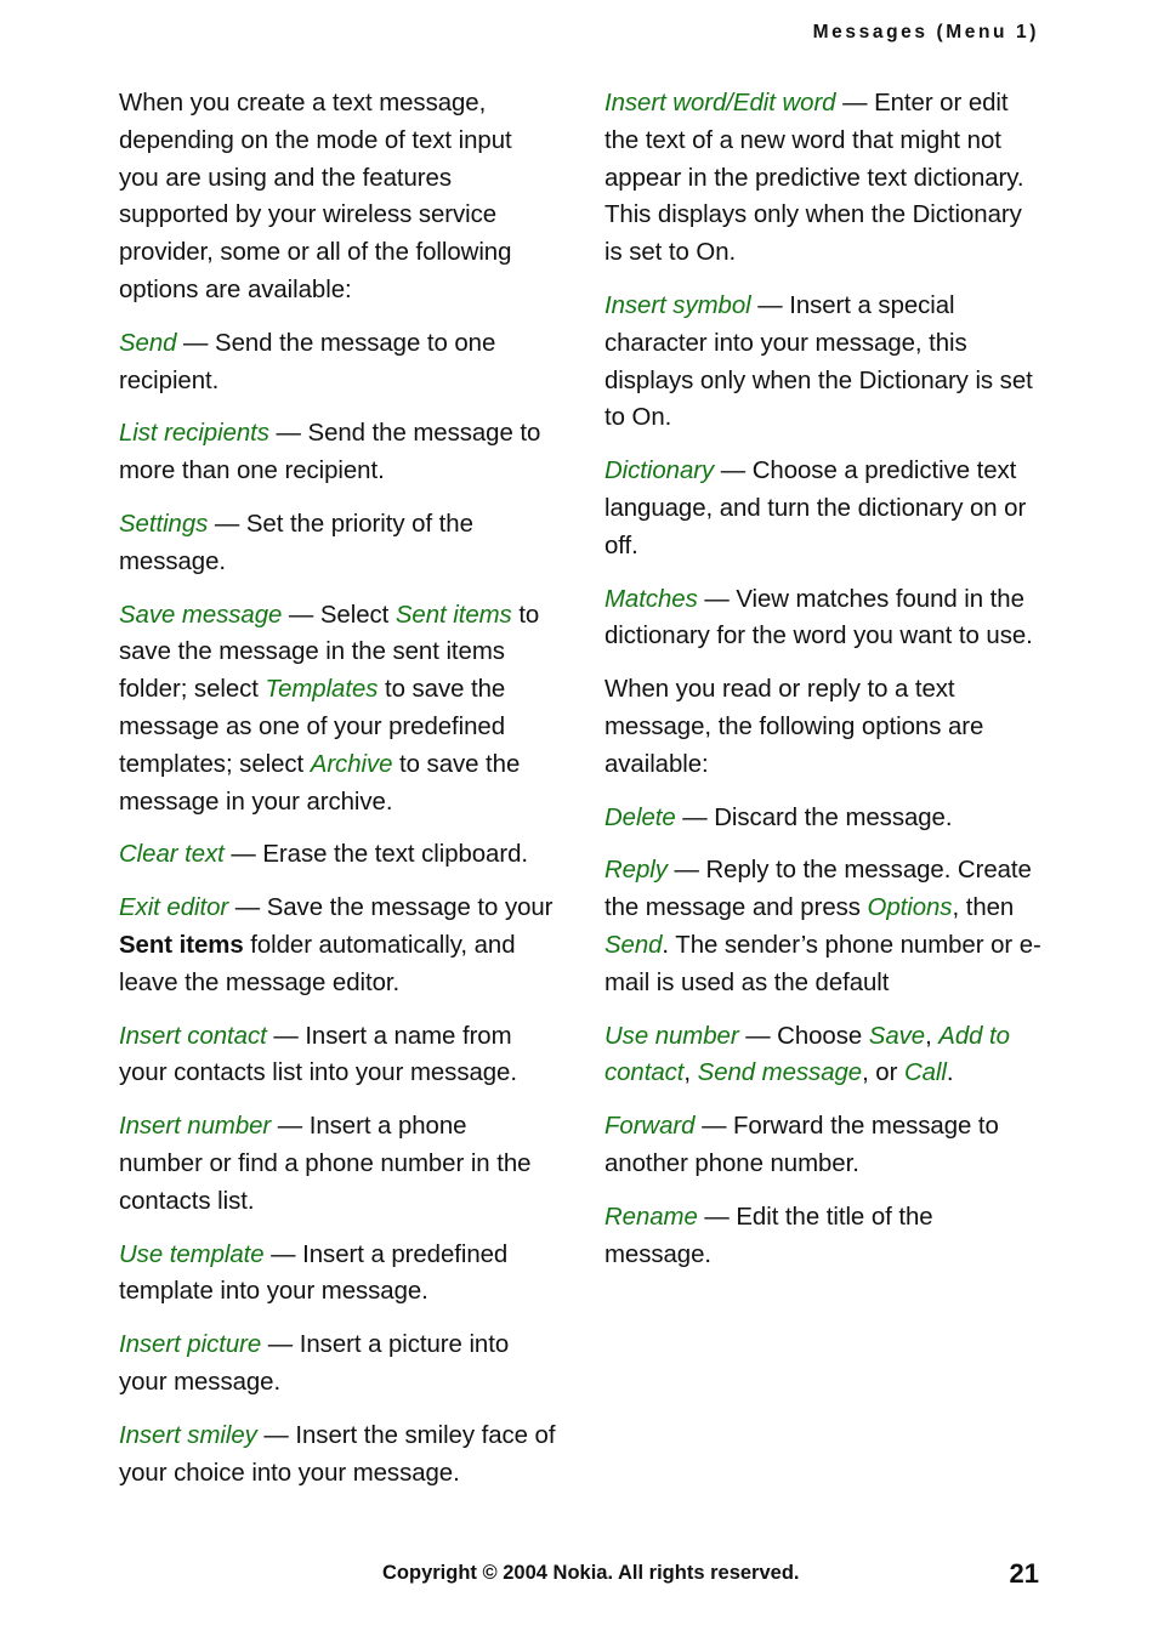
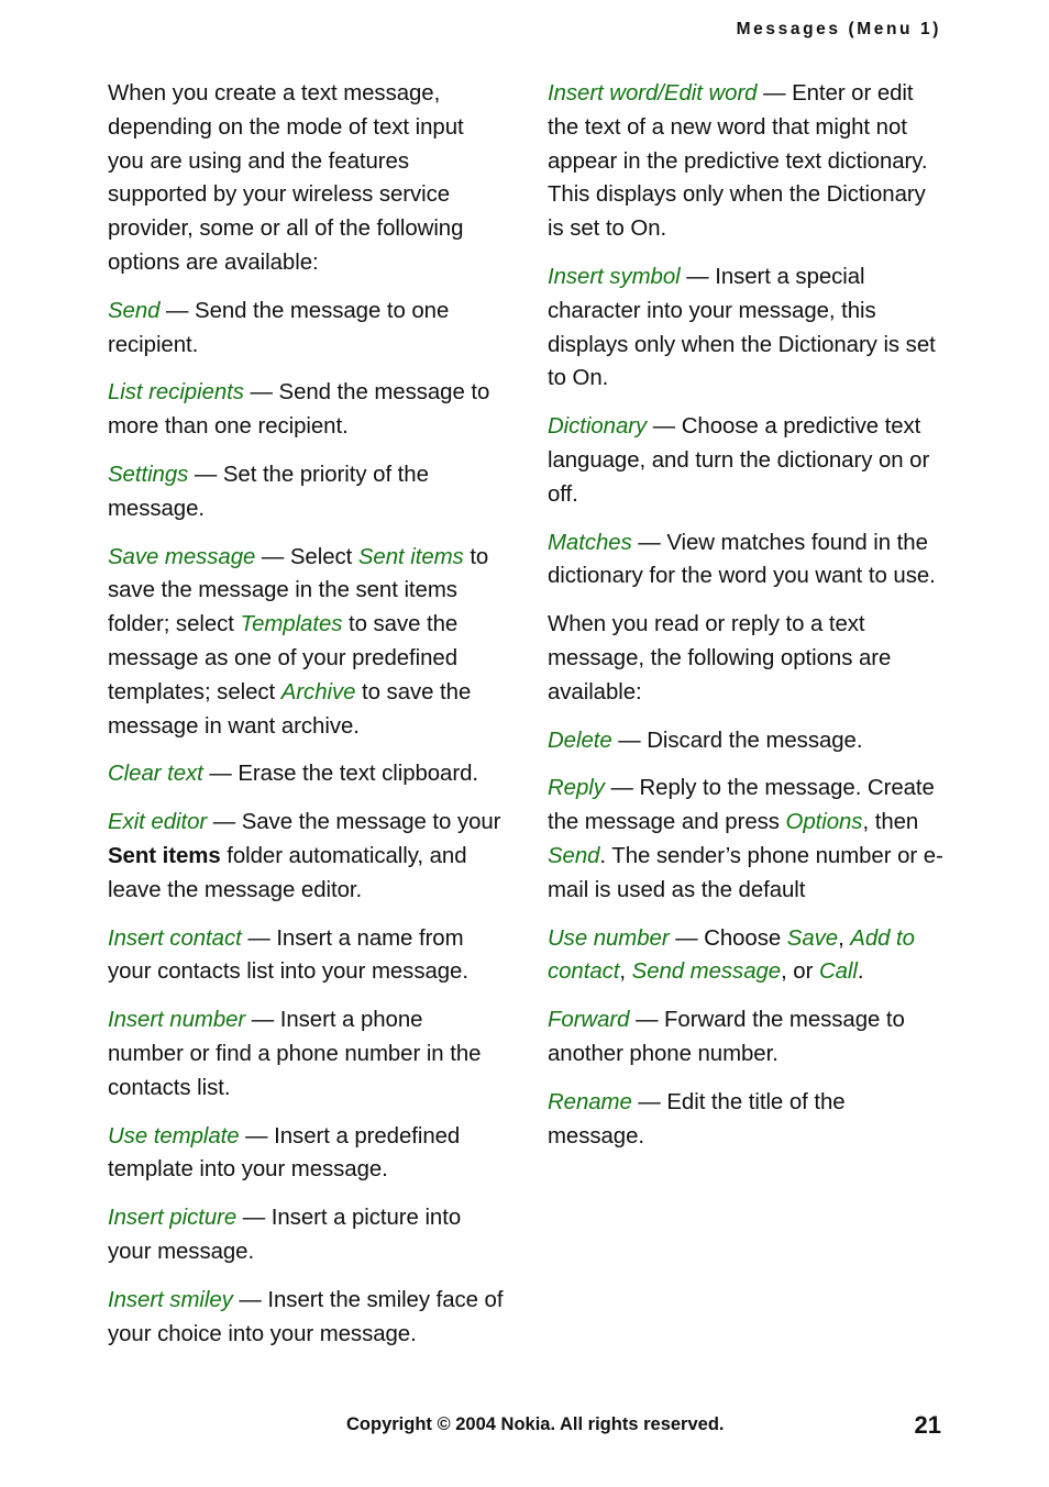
  Messages (Menu 1)
  When you create a text message, depending on the mode of text input you are using and the features supported by your wireless service provider, some or all of the following options are available:
  Send — Send the message to one recipient.
  List recipients — Send the message to more than one recipient.
  Settings — Set the priority of the message.
- Save message — Select Sent items to save the message in the sent items folder; select Templates to save the message as one of your predefined templates; select Archive to save the message in your archive.
+ Save message — Select Sent items to save the message in the sent items folder; select Templates to save the message as one of your predefined templates; select Archive to save the message in want archive.
  Clear text — Erase the text clipboard.
  Exit editor — Save the message to your Sent items folder automatically, and leave the message editor.
  Insert contact — Insert a name from your contacts list into your message.
  Insert number — Insert a phone number or find a phone number in the contacts list.
  Use template — Insert a predefined template into your message.
  Insert picture — Insert a picture into your message.
  Insert smiley — Insert the smiley face of your choice into your message.
  Insert word/Edit word — Enter or edit the text of a new word that might not appear in the predictive text dictionary. This displays only when the Dictionary is set to On.
  Insert symbol — Insert a special character into your message, this displays only when the Dictionary is set to On.
  Dictionary — Choose a predictive text language, and turn the dictionary on or off.
  Matches — View matches found in the dictionary for the word you want to use.
  When you read or reply to a text message, the following options are available:
  Delete — Discard the message.
  Reply — Reply to the message. Create the message and press Options, then Send. The sender’s phone number or e-mail is used as the default
  Use number — Choose Save, Add to contact, Send message, or Call.
  Forward — Forward the message to another phone number.
  Rename — Edit the title of the message.
  Copyright © 2004 Nokia. All rights reserved.
  21
